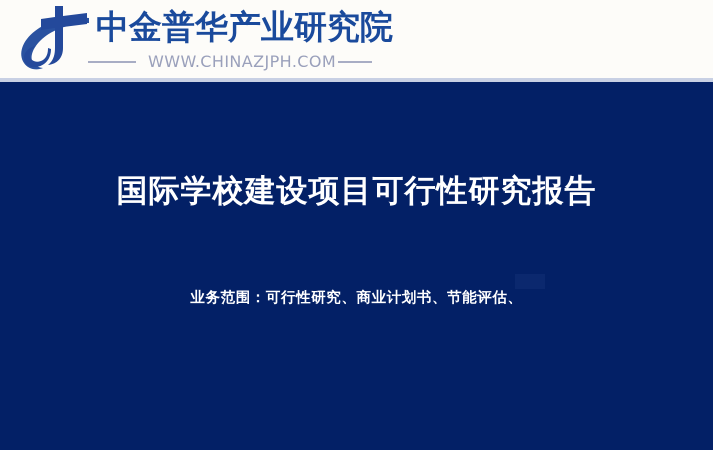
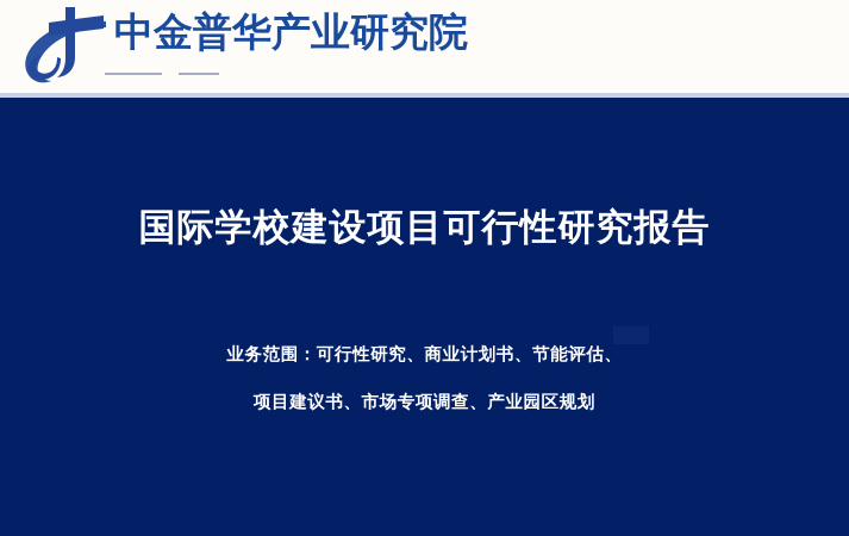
  中金普华产业研究院
- WWW.CHINAZJPH.COM
  国际学校建设项目可行性研究报告
  业务范围：可行性研究、商业计划书、节能评估、
+ 项目建议书、市场专项调查、产业园区规划
